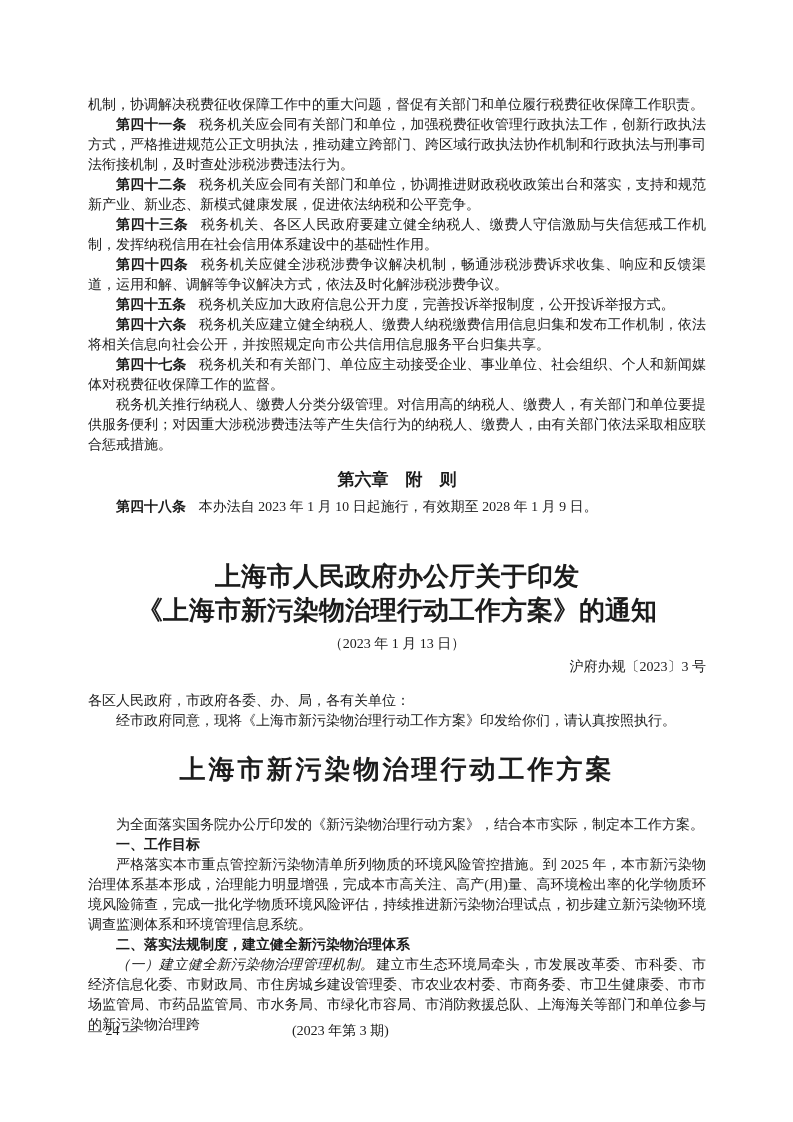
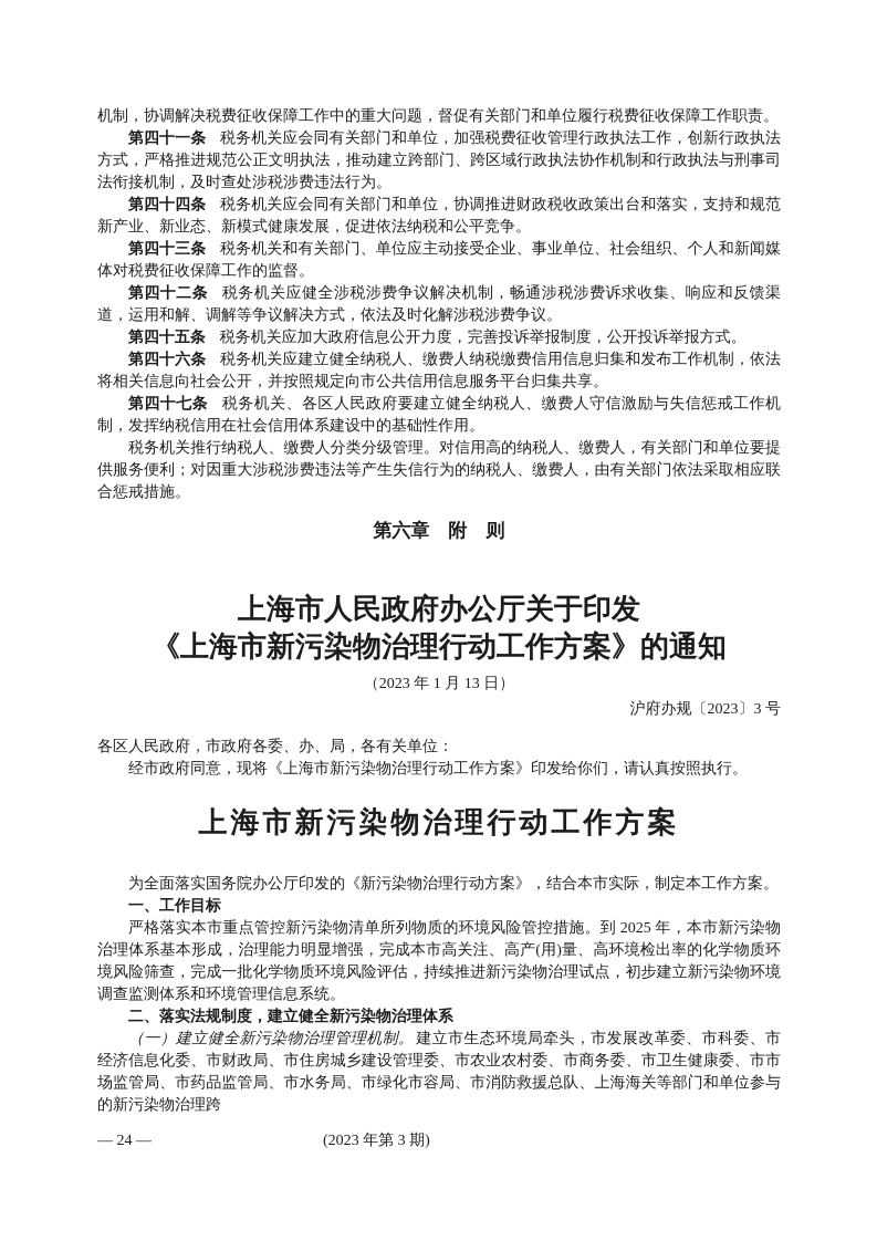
  机制，协调解决税费征收保障工作中的重大问题，督促有关部门和单位履行税费征收保障工作职责。
  第四十一条 税务机关应会同有关部门和单位，加强税费征收管理行政执法工作，创新行政执法方式，严格推进规范公正文明执法，推动建立跨部门、跨区域行政执法协作机制和行政执法与刑事司法衔接机制，及时查处涉税涉费违法行为。
- 第四十二条 税务机关应会同有关部门和单位，协调推进财政税收政策出台和落实，支持和规范新产业、新业态、新模式健康发展，促进依法纳税和公平竞争。
+ 第四十四条 税务机关应会同有关部门和单位，协调推进财政税收政策出台和落实，支持和规范新产业、新业态、新模式健康发展，促进依法纳税和公平竞争。
- 第四十三条 税务机关、各区人民政府要建立健全纳税人、缴费人守信激励与失信惩戒工作机制，发挥纳税信用在社会信用体系建设中的基础性作用。
+ 第四十三条 税务机关和有关部门、单位应主动接受企业、事业单位、社会组织、个人和新闻媒体对税费征收保障工作的监督。
- 第四十四条 税务机关应健全涉税涉费争议解决机制，畅通涉税涉费诉求收集、响应和反馈渠道，运用和解、调解等争议解决方式，依法及时化解涉税涉费争议。
+ 第四十二条 税务机关应健全涉税涉费争议解决机制，畅通涉税涉费诉求收集、响应和反馈渠道，运用和解、调解等争议解决方式，依法及时化解涉税涉费争议。
  第四十五条 税务机关应加大政府信息公开力度，完善投诉举报制度，公开投诉举报方式。
  第四十六条 税务机关应建立健全纳税人、缴费人纳税缴费信用信息归集和发布工作机制，依法将相关信息向社会公开，并按照规定向市公共信用信息服务平台归集共享。
- 第四十七条 税务机关和有关部门、单位应主动接受企业、事业单位、社会组织、个人和新闻媒体对税费征收保障工作的监督。
+ 第四十七条 税务机关、各区人民政府要建立健全纳税人、缴费人守信激励与失信惩戒工作机制，发挥纳税信用在社会信用体系建设中的基础性作用。
  税务机关推行纳税人、缴费人分类分级管理。对信用高的纳税人、缴费人，有关部门和单位要提供服务便利；对因重大涉税涉费违法等产生失信行为的纳税人、缴费人，由有关部门依法采取相应联合惩戒措施。
  第六章 附 则
- 第四十八条 本办法自 2023 年 1 月 10 日起施行，有效期至 2028 年 1 月 9 日。
  上海市人民政府办公厅关于印发
  《上海市新污染物治理行动工作方案》的通知
  （2023 年 1 月 13 日）
  沪府办规〔2023〕3 号
  各区人民政府，市政府各委、办、局，各有关单位：
  经市政府同意，现将《上海市新污染物治理行动工作方案》印发给你们，请认真按照执行。
  上海市新污染物治理行动工作方案
  为全面落实国务院办公厅印发的《新污染物治理行动方案》，结合本市实际，制定本工作方案。
  一、工作目标
  严格落实本市重点管控新污染物清单所列物质的环境风险管控措施。到 2025 年，本市新污染物治理体系基本形成，治理能力明显增强，完成本市高关注、高产(用)量、高环境检出率的化学物质环境风险筛查，完成一批化学物质环境风险评估，持续推进新污染物治理试点，初步建立新污染物环境调查监测体系和环境管理信息系统。
  二、落实法规制度，建立健全新污染物治理体系
  （一）建立健全新污染物治理管理机制。 建立市生态环境局牵头，市发展改革委、市科委、市经济信息化委、市财政局、市住房城乡建设管理委、市农业农村委、市商务委、市卫生健康委、市市场监管局、市药品监管局、市水务局、市绿化市容局、市消防救援总队、上海海关等部门和单位参与的新污染物治理跨
  — 24 —
  (2023 年第 3 期)
